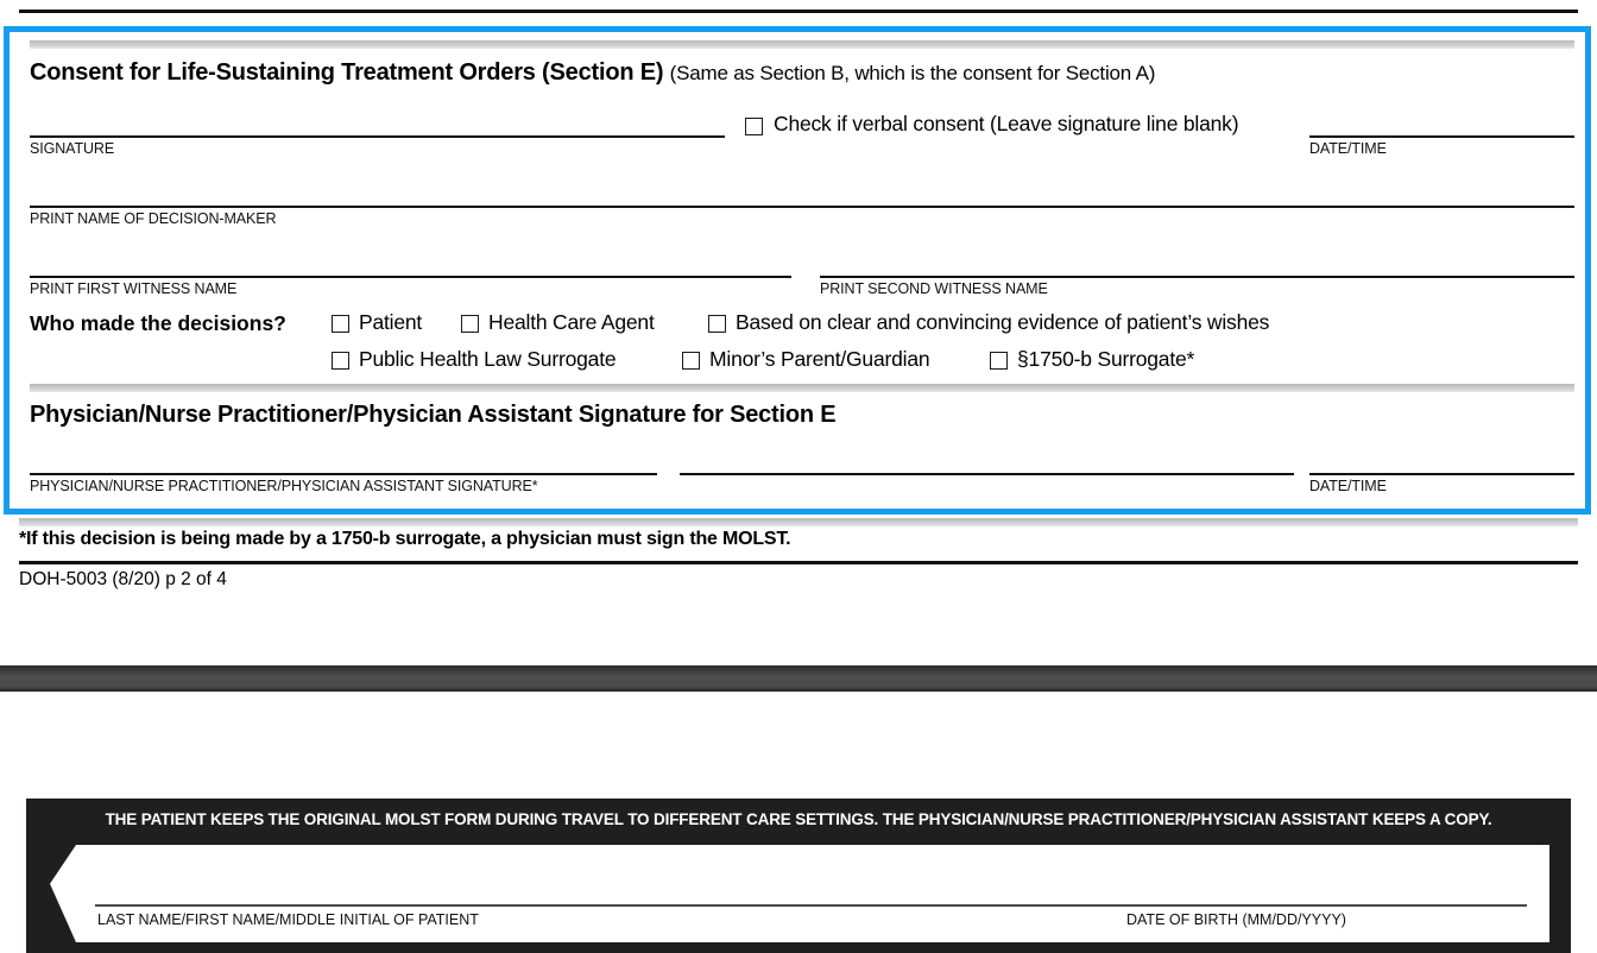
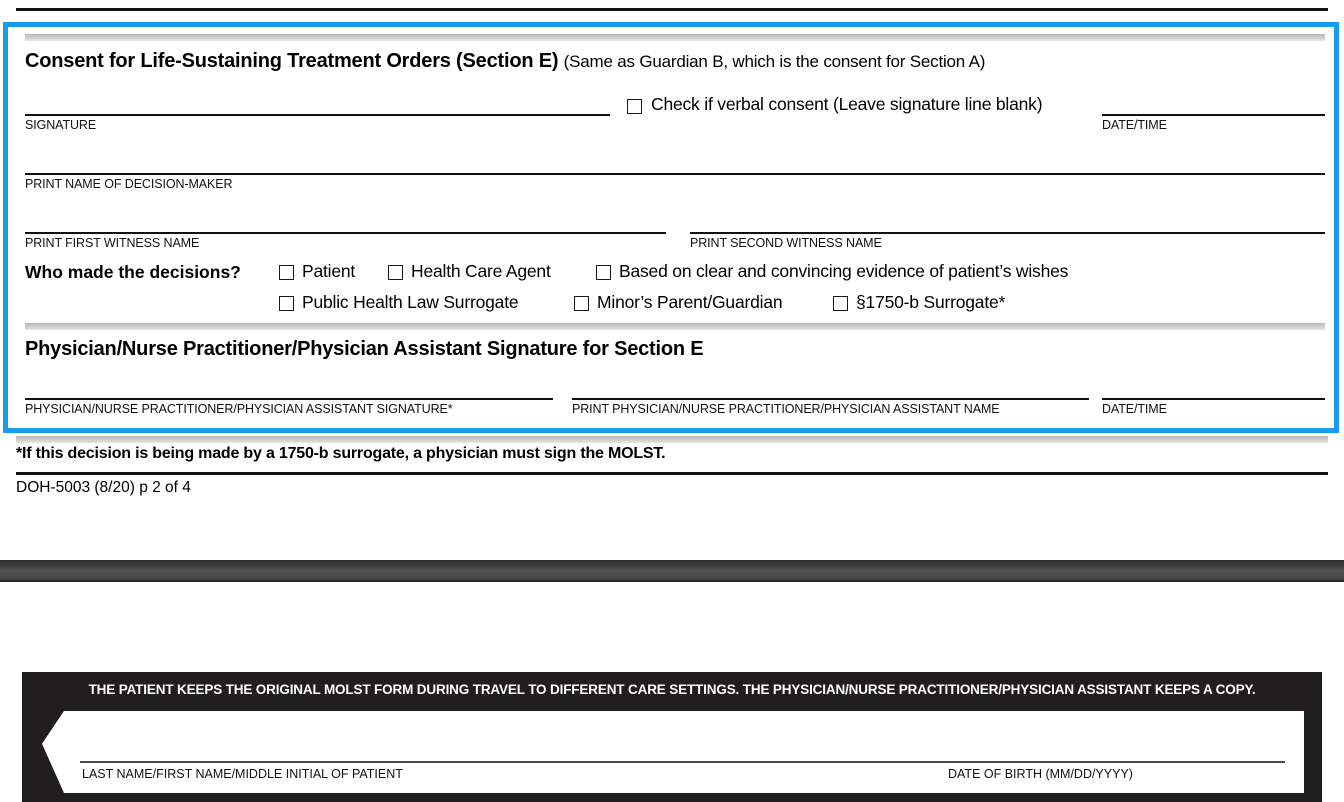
- Consent for Life-Sustaining Treatment Orders (Section E) (Same as Section B, which is the consent for Section A)
+ Consent for Life-Sustaining Treatment Orders (Section E) (Same as Guardian B, which is the consent for Section A)
  Check if verbal consent (Leave signature line blank)
  SIGNATURE
  DATE/TIME
  PRINT NAME OF DECISION-MAKER
  PRINT FIRST WITNESS NAME
  PRINT SECOND WITNESS NAME
  Who made the decisions?
  Patient
  Health Care Agent
  Based on clear and convincing evidence of patient’s wishes
  Public Health Law Surrogate
  Minor’s Parent/Guardian
  §1750-b Surrogate*
  Physician/Nurse Practitioner/Physician Assistant Signature for Section E
  PHYSICIAN/NURSE PRACTITIONER/PHYSICIAN ASSISTANT SIGNATURE*
+ PRINT PHYSICIAN/NURSE PRACTITIONER/PHYSICIAN ASSISTANT NAME
  DATE/TIME
  *If this decision is being made by a 1750-b surrogate, a physician must sign the MOLST.
  DOH-5003 (8/20) p 2 of 4
  THE PATIENT KEEPS THE ORIGINAL MOLST FORM DURING TRAVEL TO DIFFERENT CARE SETTINGS. THE PHYSICIAN/NURSE PRACTITIONER/PHYSICIAN ASSISTANT KEEPS A COPY.
  LAST NAME/FIRST NAME/MIDDLE INITIAL OF PATIENT
  DATE OF BIRTH (MM/DD/YYYY)
